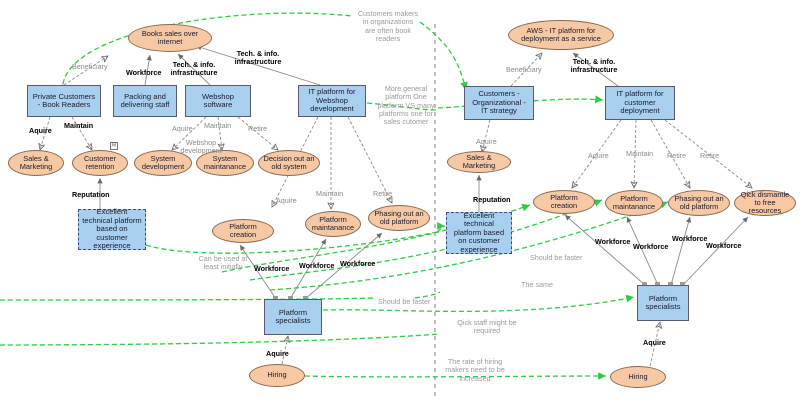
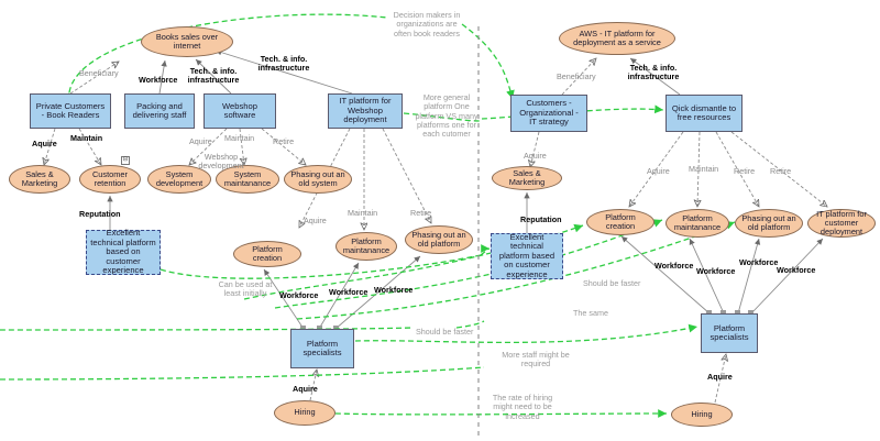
  Books sales over internet
  Private Customers - Book Readers
  Packing and delivering staff
  Webshop software
- IT platform for Webshop development
+ IT platform for Webshop deployment
  Sales & Marketing
  Customer retention
  System development
  System maintanance
- Decision out an old system
+ Phasing out an old system
  Excellent technical platform based on customer experience
  Platform creation
  Platform maintanance
  Phasing out an old platform
  Platform specialists
  Hiring
  AWS - IT platform for deployment as a service
  Customers - Organizational - IT strategy
- IT platform for customer deployment
+ Qick dismantle to free resources
  Sales & Marketing
  Excellent technical platform based on customer experience
  Platform creation
  Platform maintanance
  Phasing out an old platform
- Qick dismantle to free resources
+ IT platform for customer deployment
  Platform specialists
  Hiring
  Beneficiary
  Workforce
  Tech. & info. infrastructure
  Tech. & info. infrastructure
  Aquire
  Maintain
  Aquire
  Maintain
  Retire
  Webshop development
  Reputation
  Aquire
  Maintain
  Retire
  Workforce
  Workforce
  Workforce
  Aquire
  Can be used at least initially
  Beneficiary
  Tech. & info. infrastructure
  Aquire
  Reputation
  Aquire
  Maintain
  Retire
  Retire
  Workforce
  Workforce
  Workforce
  Workforce
  Aquire
  Should be faster
  The same
  Should be faster
- Qick staff might be required
+ More staff might be required
- The rate of hiring makers need to be increased
+ The rate of hiring might need to be increased
- Customers makers in organizations are often book readers
+ Decision makers in organizations are often book readers
- More general platform One platform VS many platforms one for sales cutomer
+ More general platform One platform VS many platforms one for each cutomer
